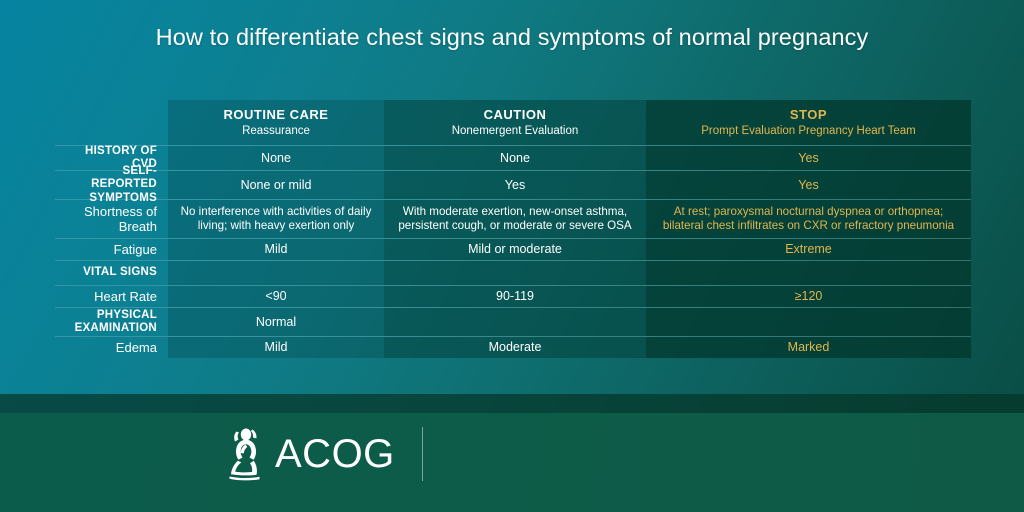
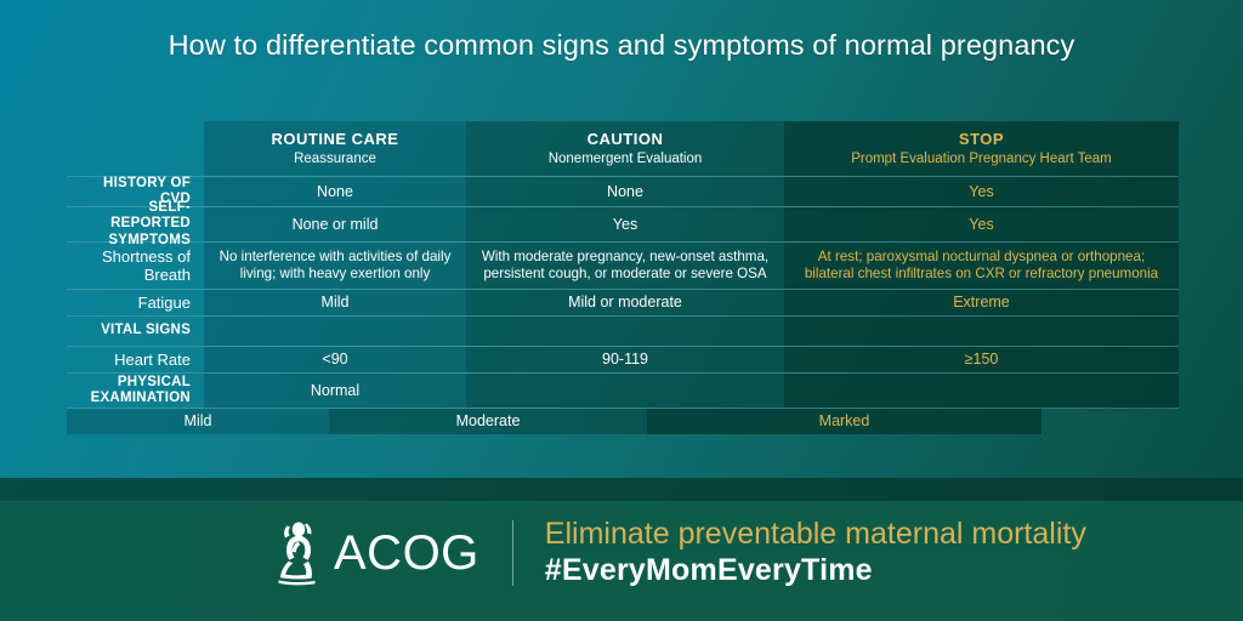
- How to differentiate chest signs and symptoms of normal pregnancy
+ How to differentiate common signs and symptoms of normal pregnancy
  ROUTINE CARE
  Reassurance
  CAUTION
  Nonemergent Evaluation
  STOP
  Prompt Evaluation Pregnancy Heart Team
  HISTORY OF CVD
  None
  None
  Yes
  SELF-REPORTED SYMPTOMS
  None or mild
  Yes
  Yes
  Shortness of Breath
  No interference with activities of daily living; with heavy exertion only
- With moderate exertion, new-onset asthma, persistent cough, or moderate or severe OSA
+ With moderate pregnancy, new-onset asthma, persistent cough, or moderate or severe OSA
  At rest; paroxysmal nocturnal dyspnea or orthopnea; bilateral chest infiltrates on CXR or refractory pneumonia
  Fatigue
  Mild
  Mild or moderate
  Extreme
  VITAL SIGNS
  Heart Rate
  <90
  90-119
- ≥120
+ ≥150
  PHYSICAL EXAMINATION
  Normal
- Edema
  Mild
  Moderate
  Marked
  ACOG
+ Eliminate preventable maternal mortality
+ #EveryMomEveryTime
